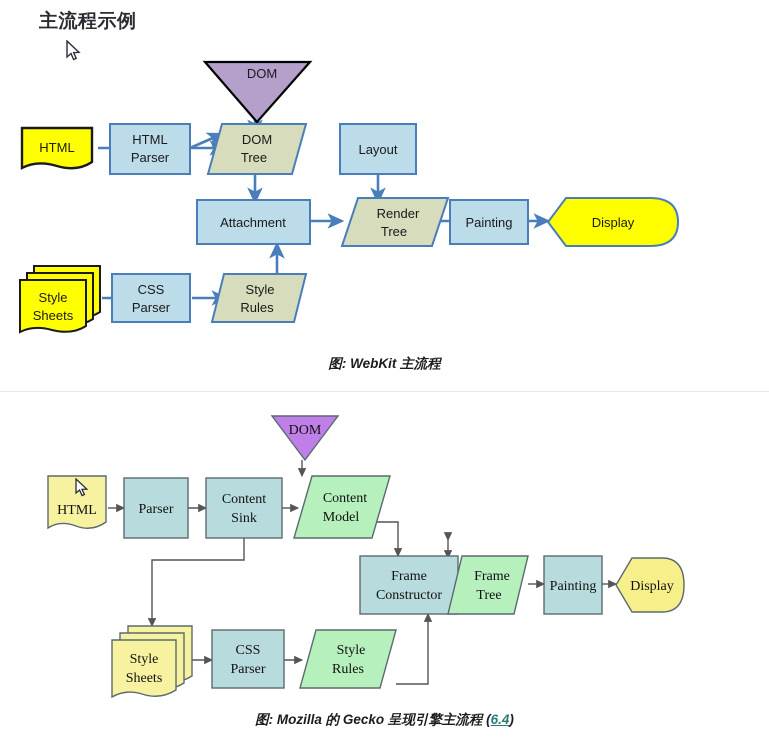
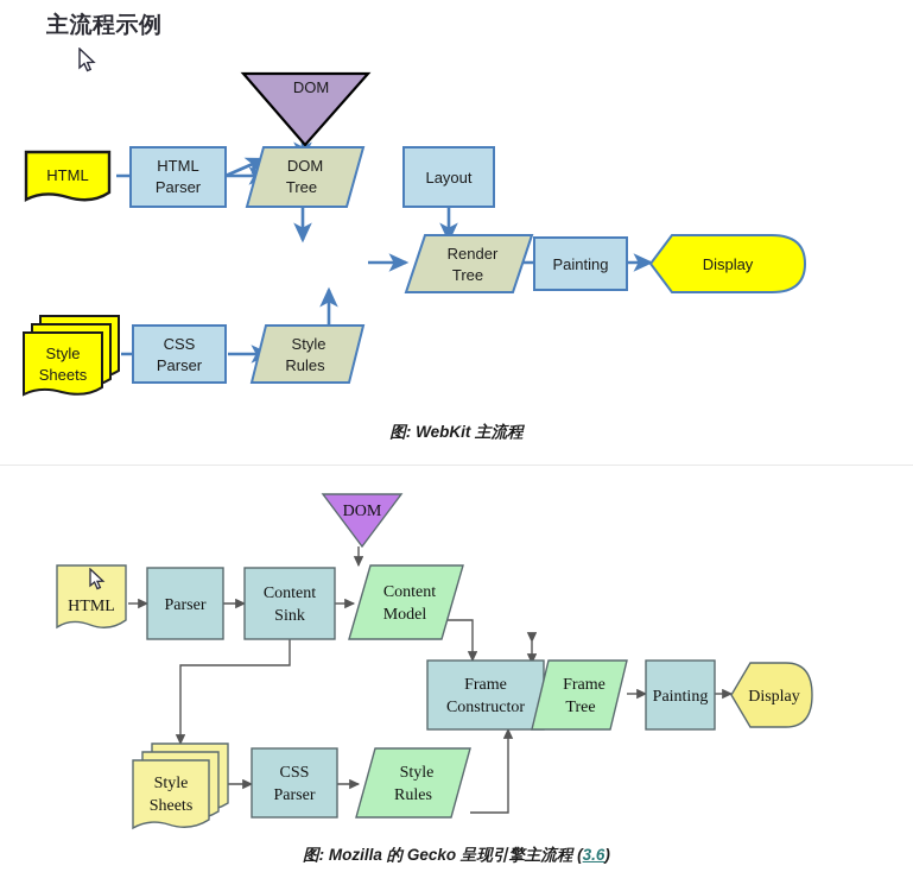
  主流程示例
  DOM
  HTML
  HTML
  Parser
  DOM
  Tree
  Layout
- Attachment
  Render
  Tree
  Painting
  Display
  Style
  Sheets
  CSS
  Parser
  Style
  Rules
  图: WebKit 主流程
  DOM
  HTML
  Parser
  Content
  Sink
  Content
  Model
  Frame
  Constructor
  Frame
  Tree
  Painting
  Display
  Style
  Sheets
  CSS
  Parser
  Style
  Rules
- 图: Mozilla 的 Gecko 呈现引擎主流程 (6.4)
+ 图: Mozilla 的 Gecko 呈现引擎主流程 (3.6)
